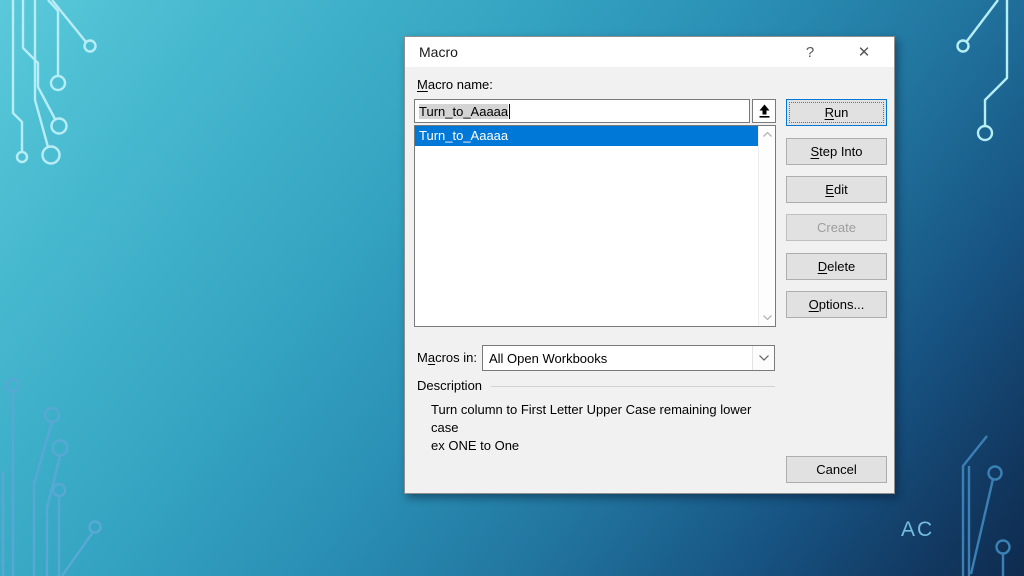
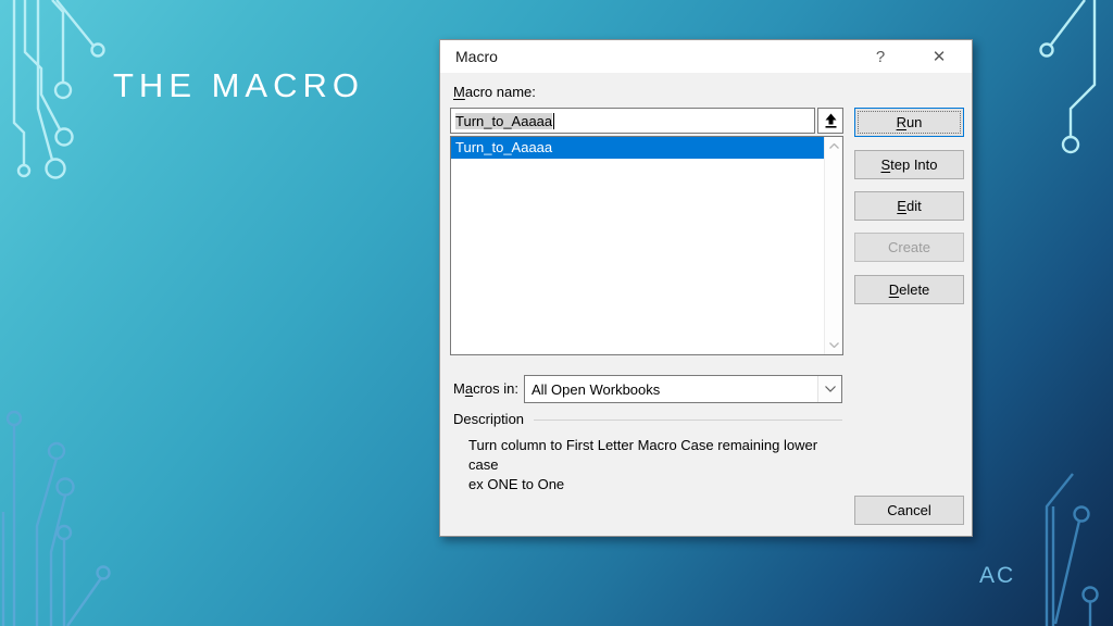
+ THE MACRO
  AC
  Macro
  ?
  ✕
  Macro name:
  Turn_to_Aaaaa
  Turn_to_Aaaaa
  Run
  Step Into
  Edit
  Create
  Delete
- Options...
  Macros in:
  All Open Workbooks
  Description
- Turn column to First Letter Upper Case remaining lower case
+ Turn column to First Letter Macro Case remaining lower case
  ex ONE to One
  Cancel
